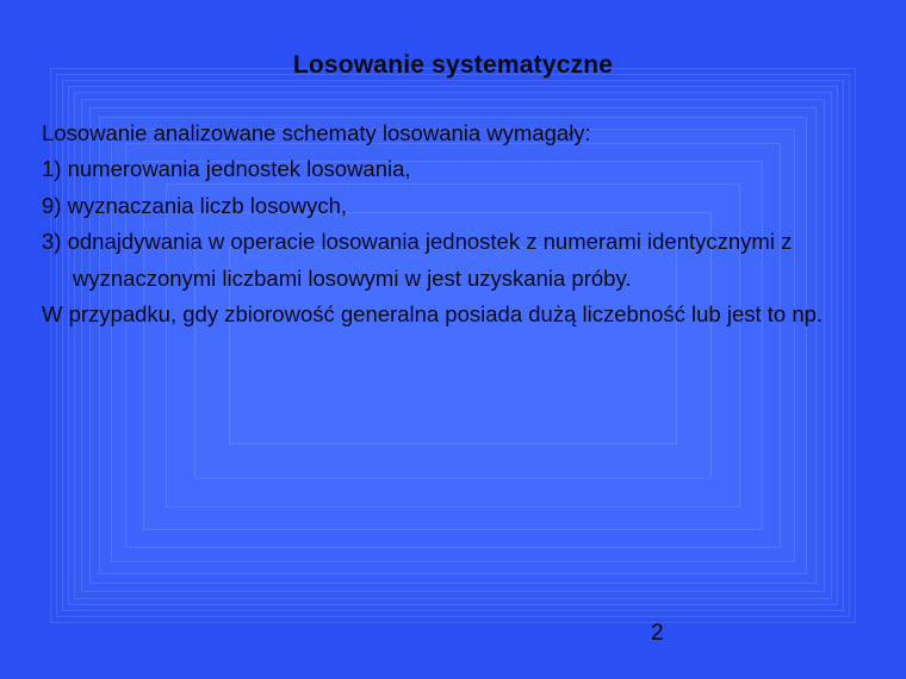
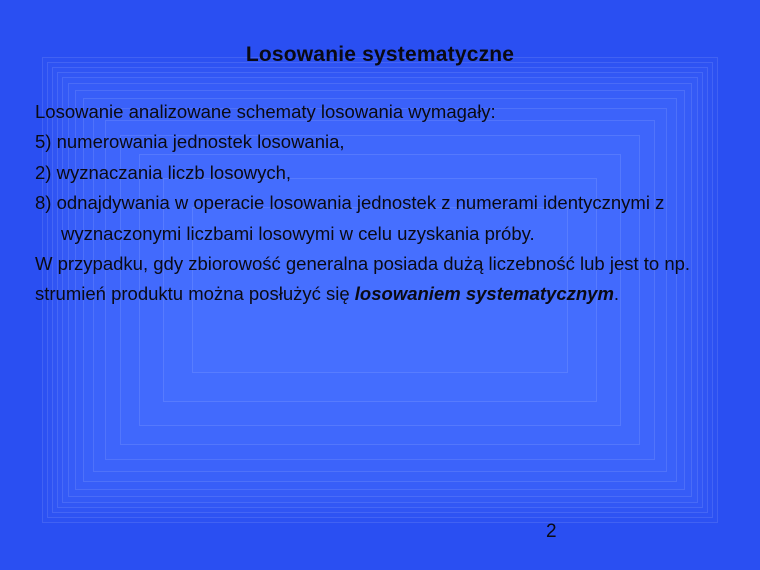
  Losowanie systematyczne
  Losowanie analizowane schematy losowania wymagały:
- 1) numerowania jednostek losowania,
+ 5) numerowania jednostek losowania,
- 9) wyznaczania liczb losowych,
+ 2) wyznaczania liczb losowych,
- 3) odnajdywania w operacie losowania jednostek z numerami identycznymi z
+ 8) odnajdywania w operacie losowania jednostek z numerami identycznymi z
- wyznaczonymi liczbami losowymi w jest uzyskania próby.
+ wyznaczonymi liczbami losowymi w celu uzyskania próby.
  W przypadku, gdy zbiorowość generalna posiada dużą liczebność lub jest to np.
+ strumień produktu można posłużyć się losowaniem systematycznym.
  2
